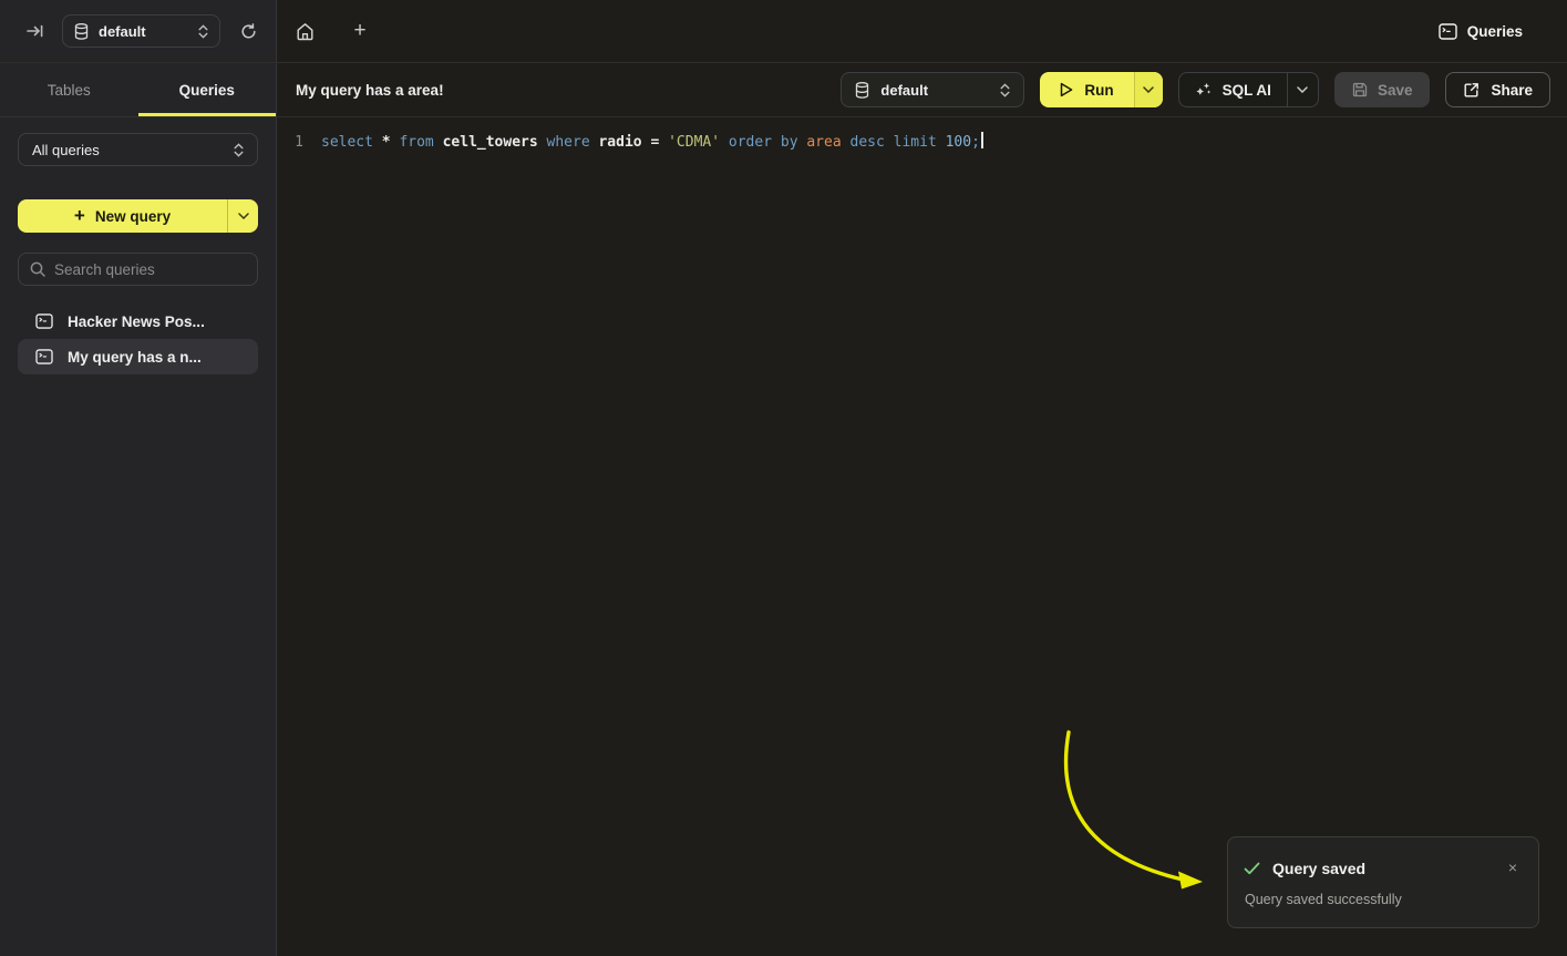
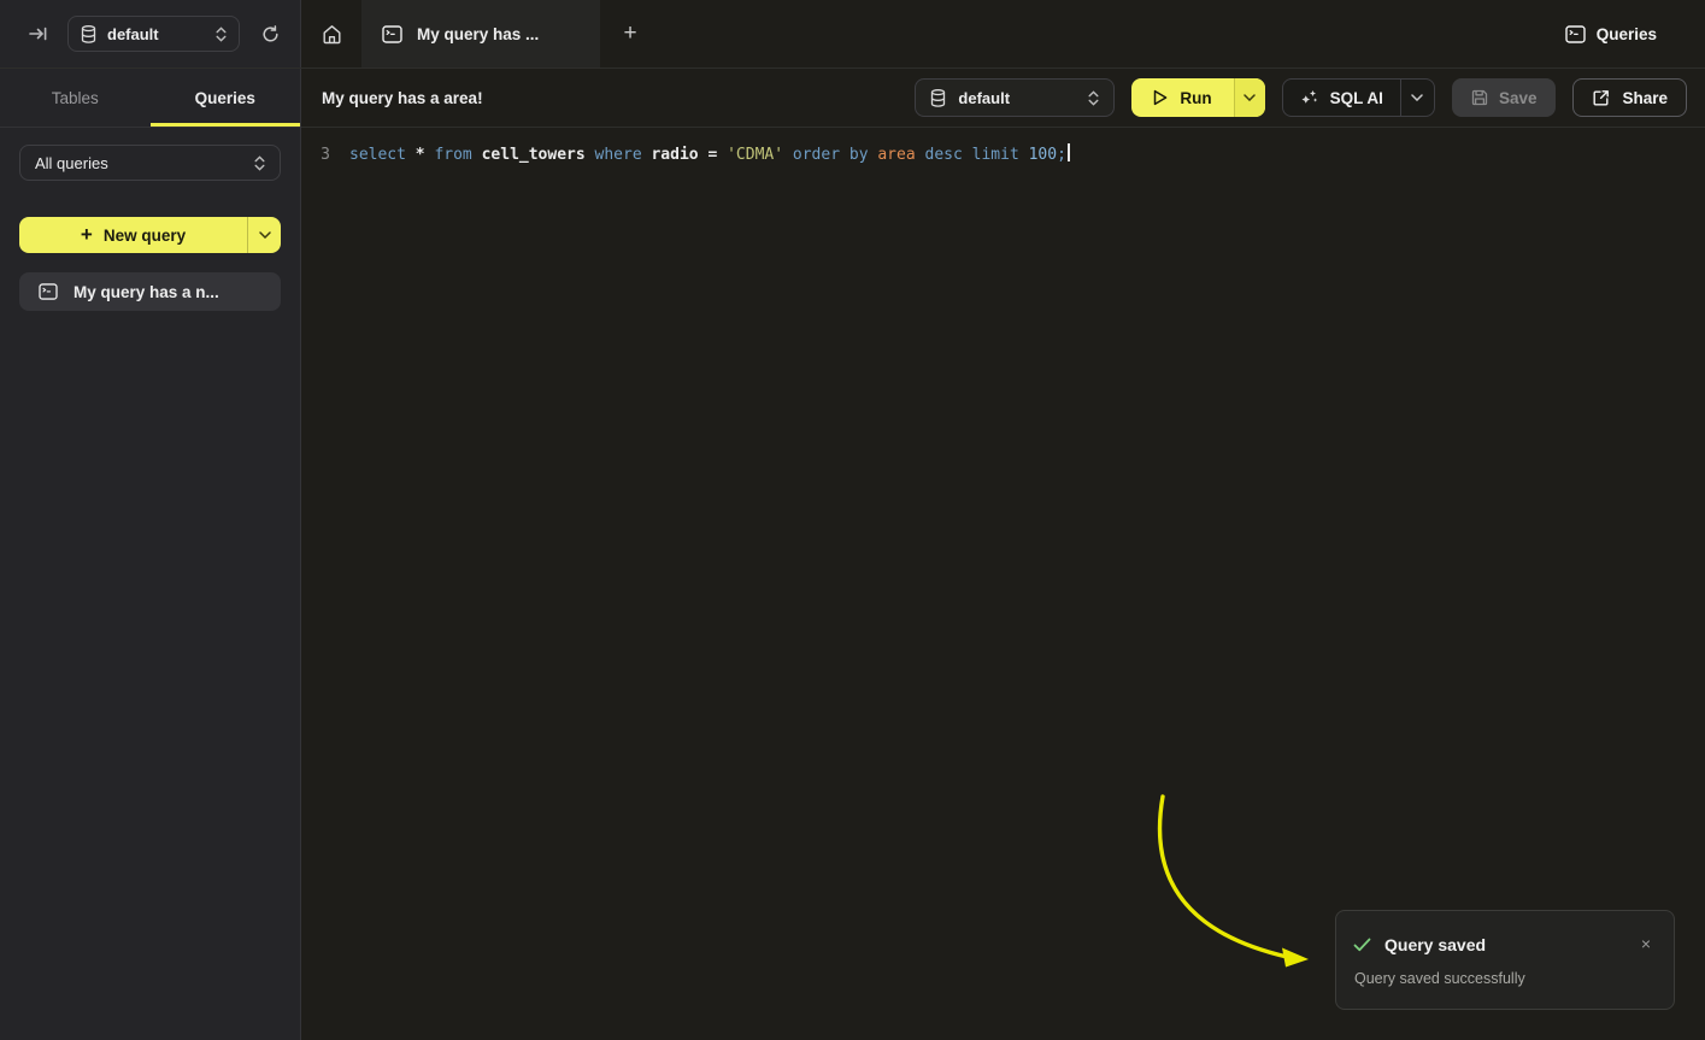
  default
+ My query has ...
  +
  Queries
  Tables
  Queries
  All queries
  +
  New query
- Search queries
- Hacker News Pos...
  My query has a n...
  My query has a area!
  default
  Run
  SQL AI
  Save
  Share
- 1
+ 3
  select * from cell_towers where radio = 'CDMA' order by area desc limit 100;
  Query saved
  ×
  Query saved successfully
